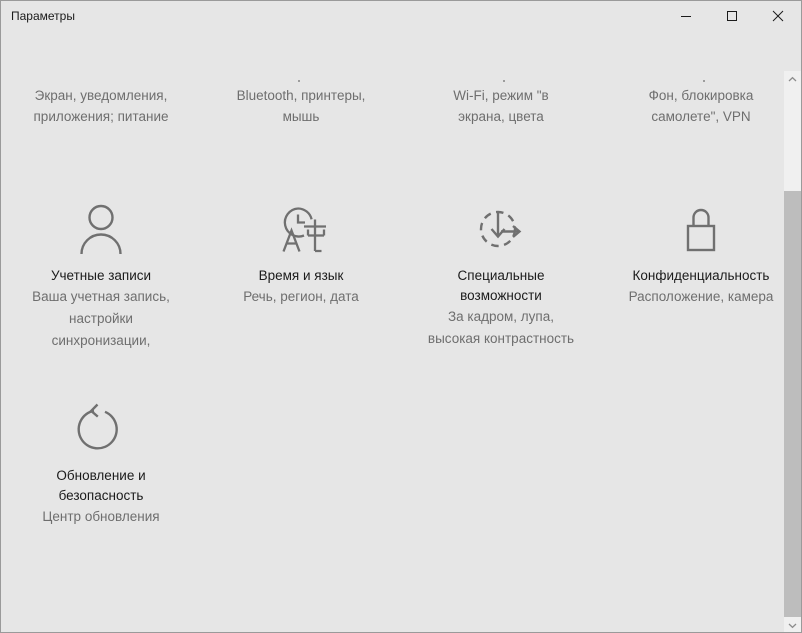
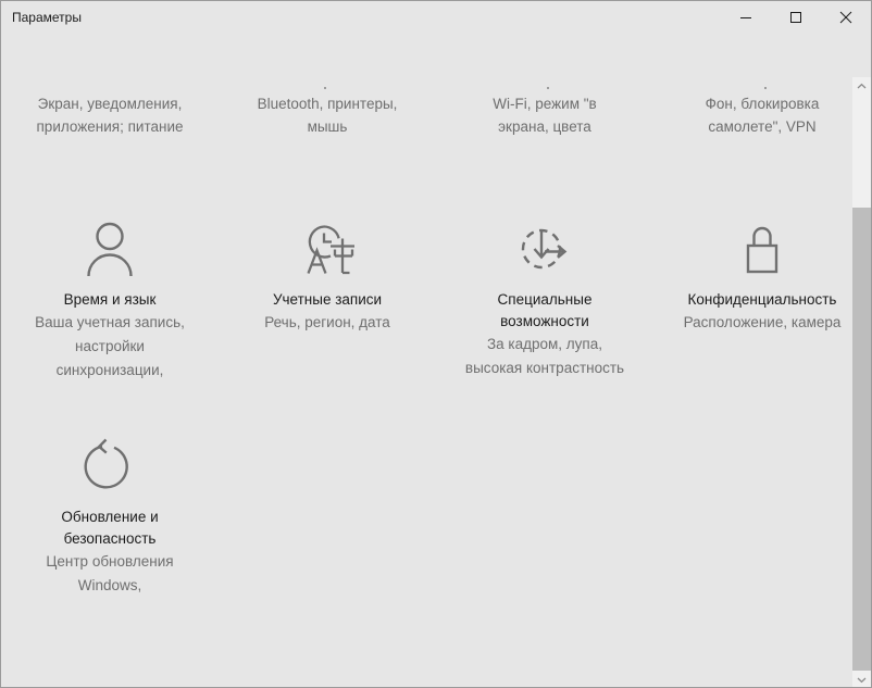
  Параметры
  Экран, уведомления,
  приложения; питание
  Bluetooth, принтеры,
  мышь
  Wi-Fi, режим "в
  экрана, цвета
  Фон, блокировка
  самолете", VPN
- Учетные записи
+ Время и язык
  Ваша учетная запись,
  настройки
  синхронизации,
- Время и язык
+ Учетные записи
  Речь, регион, дата
  Специальные
  возможности
  За кадром, лупа,
  высокая контрастность
  Конфиденциальность
  Расположение, камера
  Обновление и
  безопасность
  Центр обновления
+ Windows,
